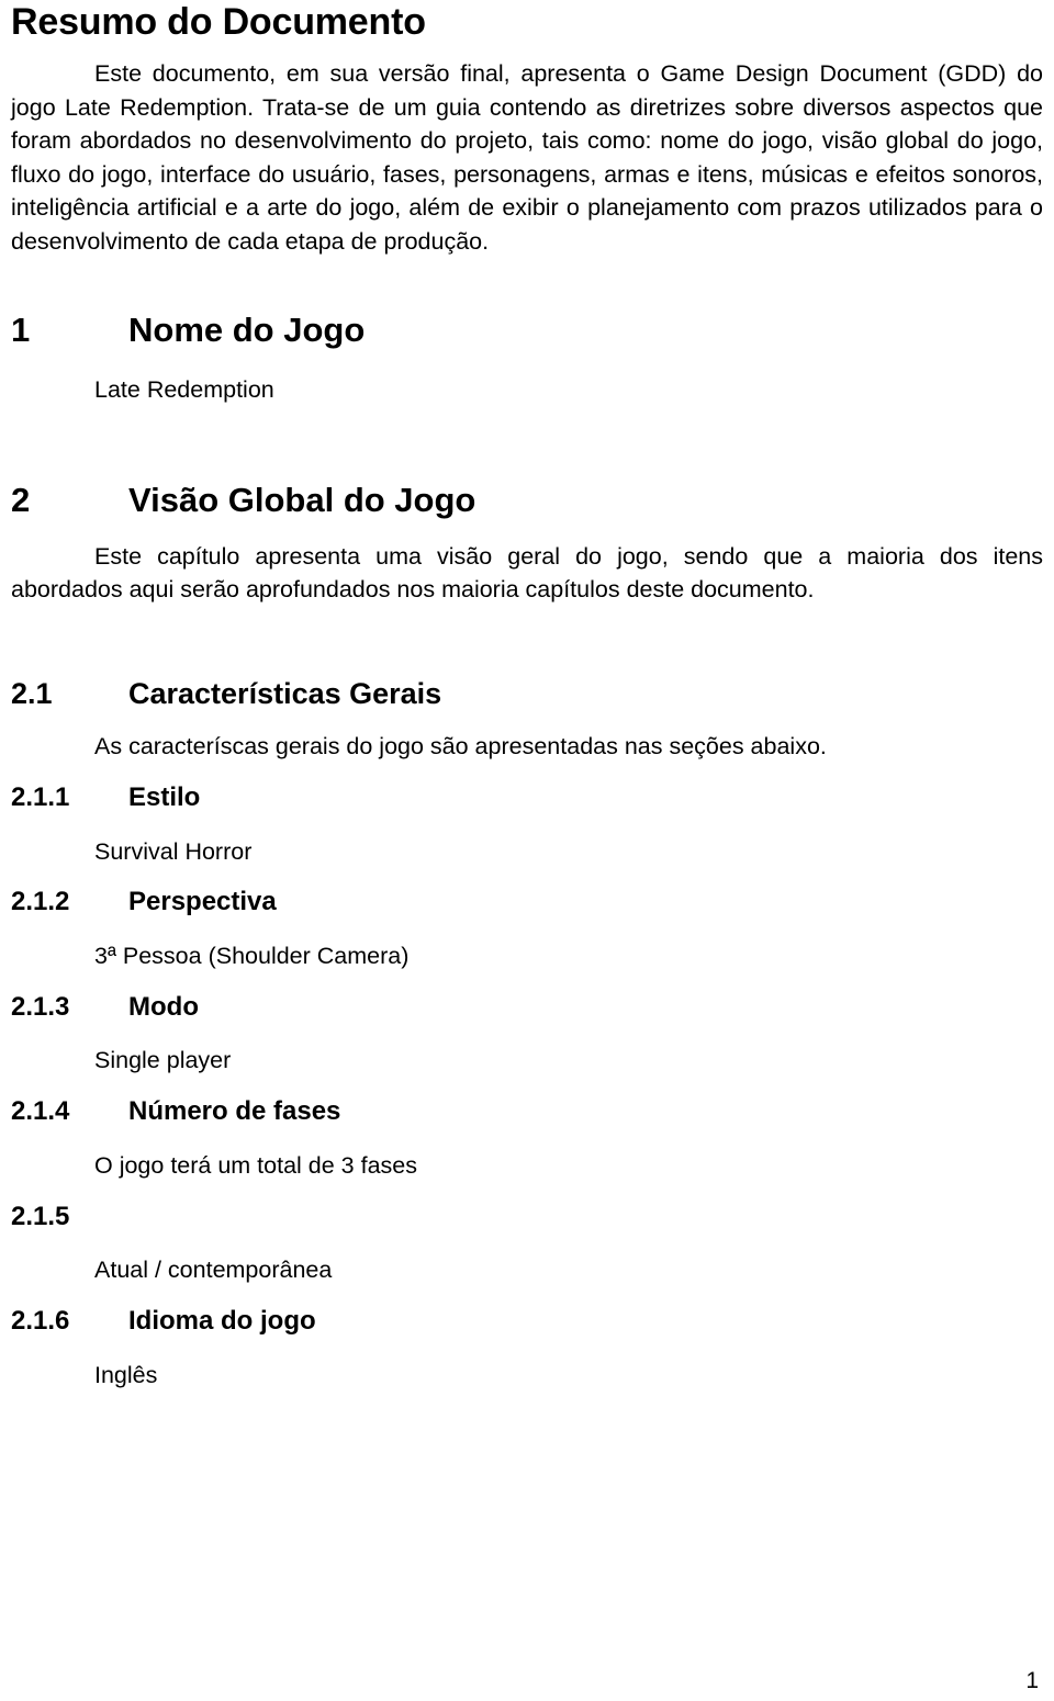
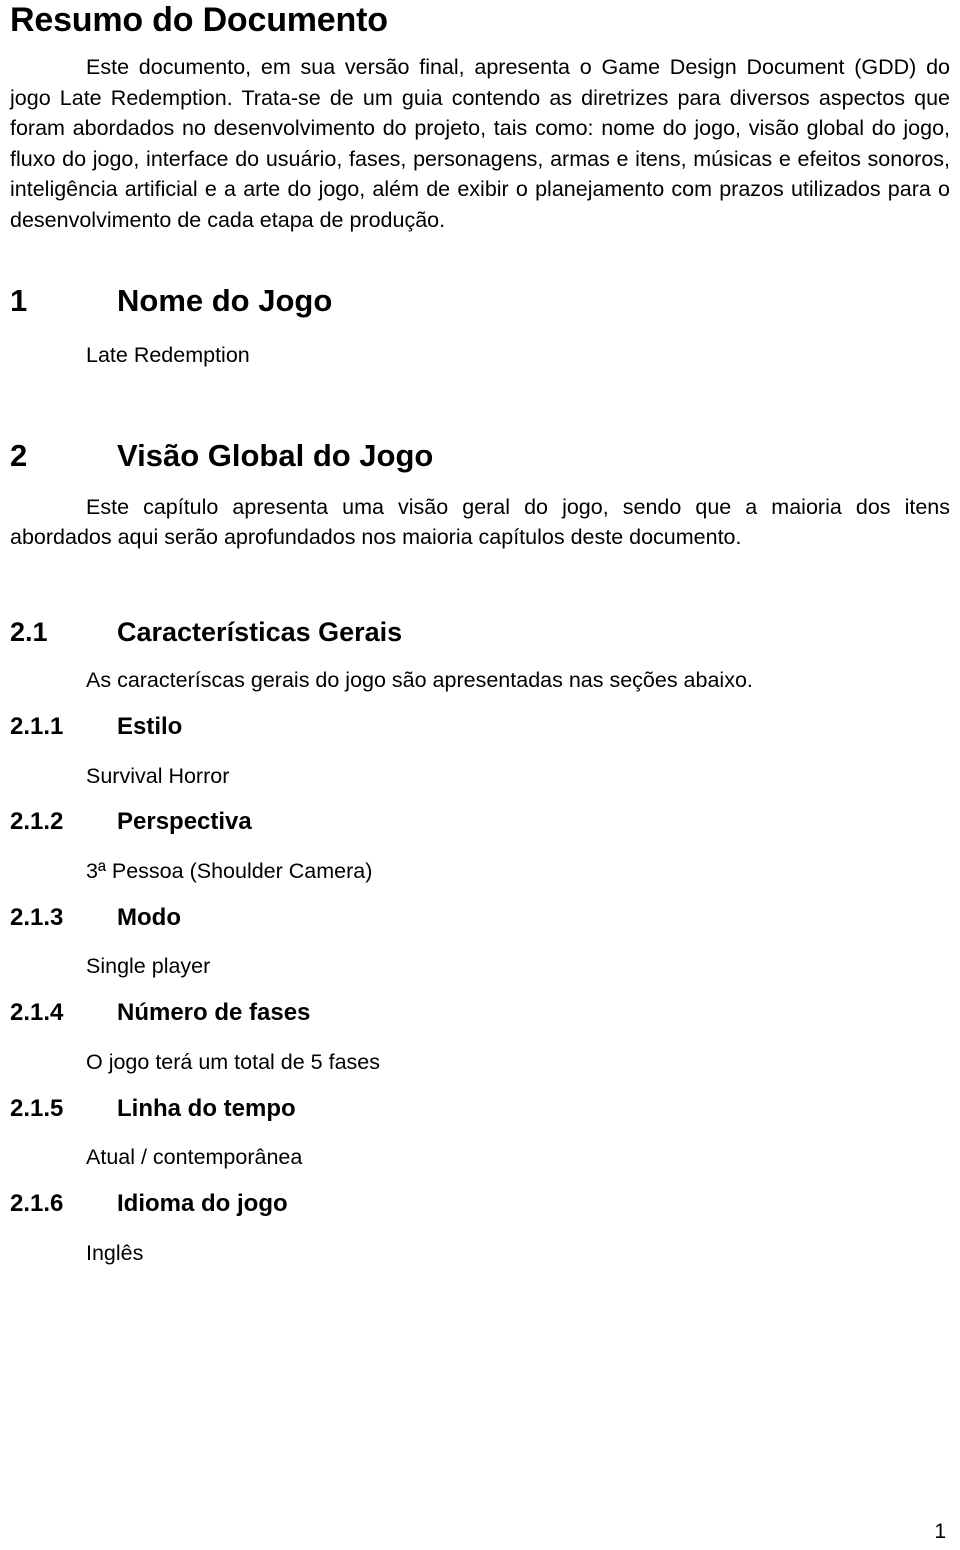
  Resumo do Documento
- Este documento, em sua versão final, apresenta o Game Design Document (GDD) do jogo Late Redemption. Trata-se de um guia contendo as diretrizes sobre diversos aspectos que foram abordados no desenvolvimento do projeto, tais como: nome do jogo, visão global do jogo, fluxo do jogo, interface do usuário, fases, personagens, armas e itens, músicas e efeitos sonoros, inteligência artificial e a arte do jogo, além de exibir o planejamento com prazos utilizados para o desenvolvimento de cada etapa de produção.
+ Este documento, em sua versão final, apresenta o Game Design Document (GDD) do jogo Late Redemption. Trata-se de um guia contendo as diretrizes para diversos aspectos que foram abordados no desenvolvimento do projeto, tais como: nome do jogo, visão global do jogo, fluxo do jogo, interface do usuário, fases, personagens, armas e itens, músicas e efeitos sonoros, inteligência artificial e a arte do jogo, além de exibir o planejamento com prazos utilizados para o desenvolvimento de cada etapa de produção.
  1
  Nome do Jogo
  Late Redemption
  2
  Visão Global do Jogo
  Este capítulo apresenta uma visão geral do jogo, sendo que a maioria dos itens abordados aqui serão aprofundados nos maioria capítulos deste documento.
  2.1
  Características Gerais
  As caracteríscas gerais do jogo são apresentadas nas seções abaixo.
  2.1.1
  Estilo
  Survival Horror
  2.1.2
  Perspectiva
  3ª Pessoa (Shoulder Camera)
  2.1.3
  Modo
  Single player
  2.1.4
  Número de fases
- O jogo terá um total de 3 fases
+ O jogo terá um total de 5 fases
  2.1.5
+ Linha do tempo
  Atual / contemporânea
  2.1.6
  Idioma do jogo
  Inglês
  1
